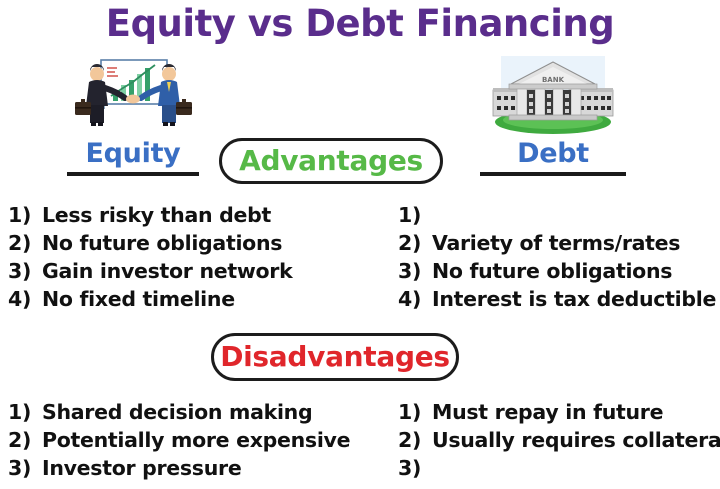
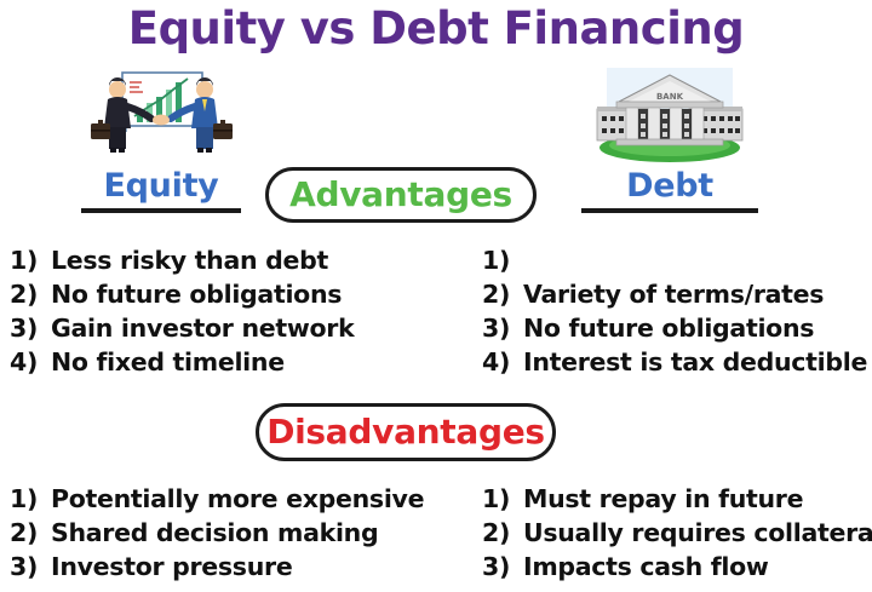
  Equity vs Debt Financing
  Equity
  BANK
  Debt
  Advantages
  1)
  Less risky than debt
  2)
  No future obligations
  3)
  Gain investor network
  4)
  No fixed timeline
  1)
  2)
  Variety of terms/rates
  3)
  No future obligations
  4)
  Interest is tax deductible
  Disadvantages
  1)
- Shared decision making
+ Potentially more expensive
  2)
- Potentially more expensive
+ Shared decision making
  3)
  Investor pressure
  1)
  Must repay in future
  2)
  Usually requires collatera
  3)
+ Impacts cash flow
